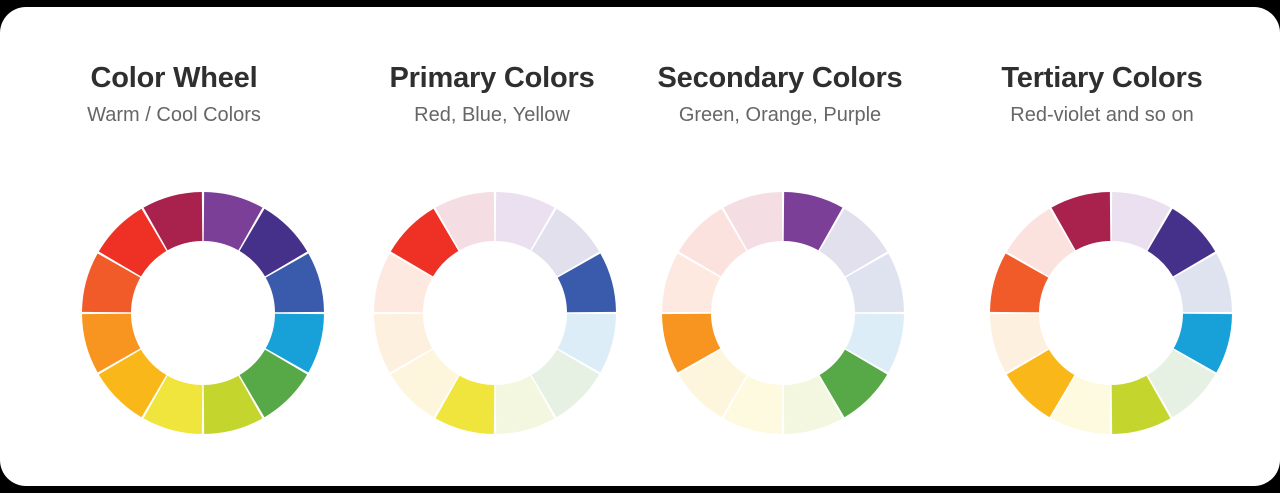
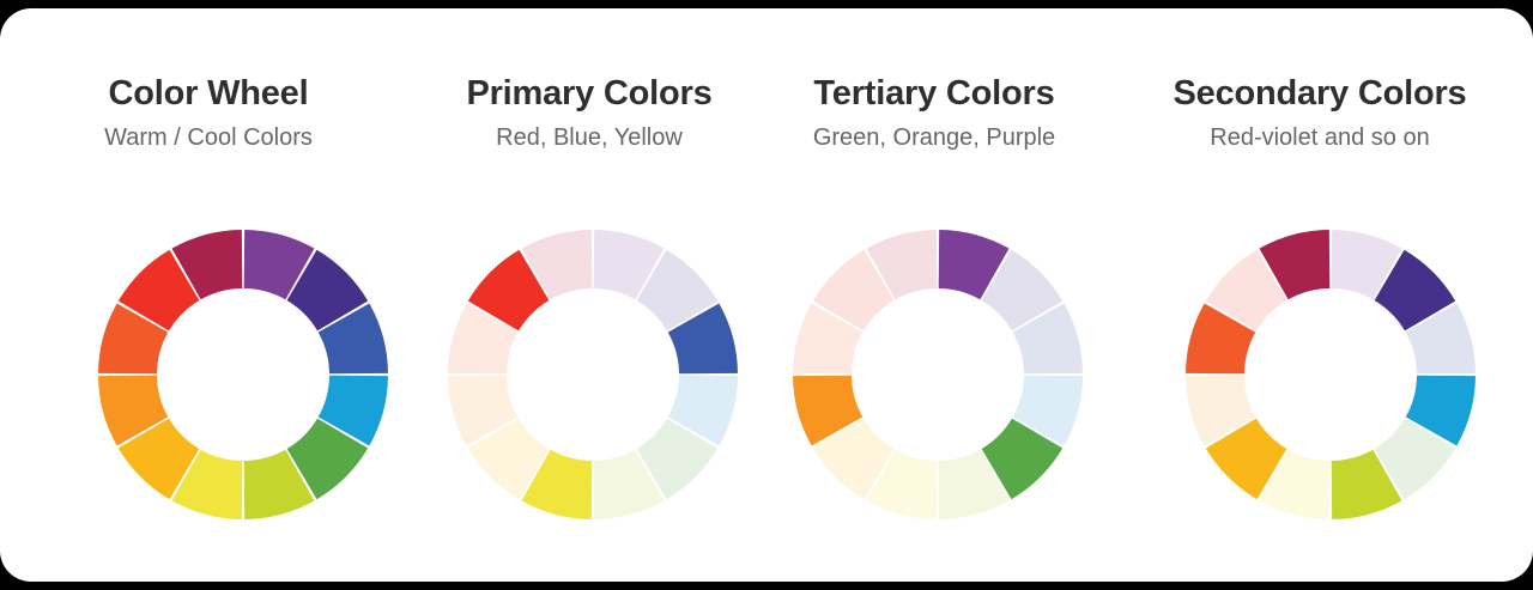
  Color Wheel
  Warm / Cool Colors
  Primary Colors
  Red, Blue, Yellow
- Secondary Colors
+ Tertiary Colors
  Green, Orange, Purple
- Tertiary Colors
+ Secondary Colors
  Red-violet and so on
